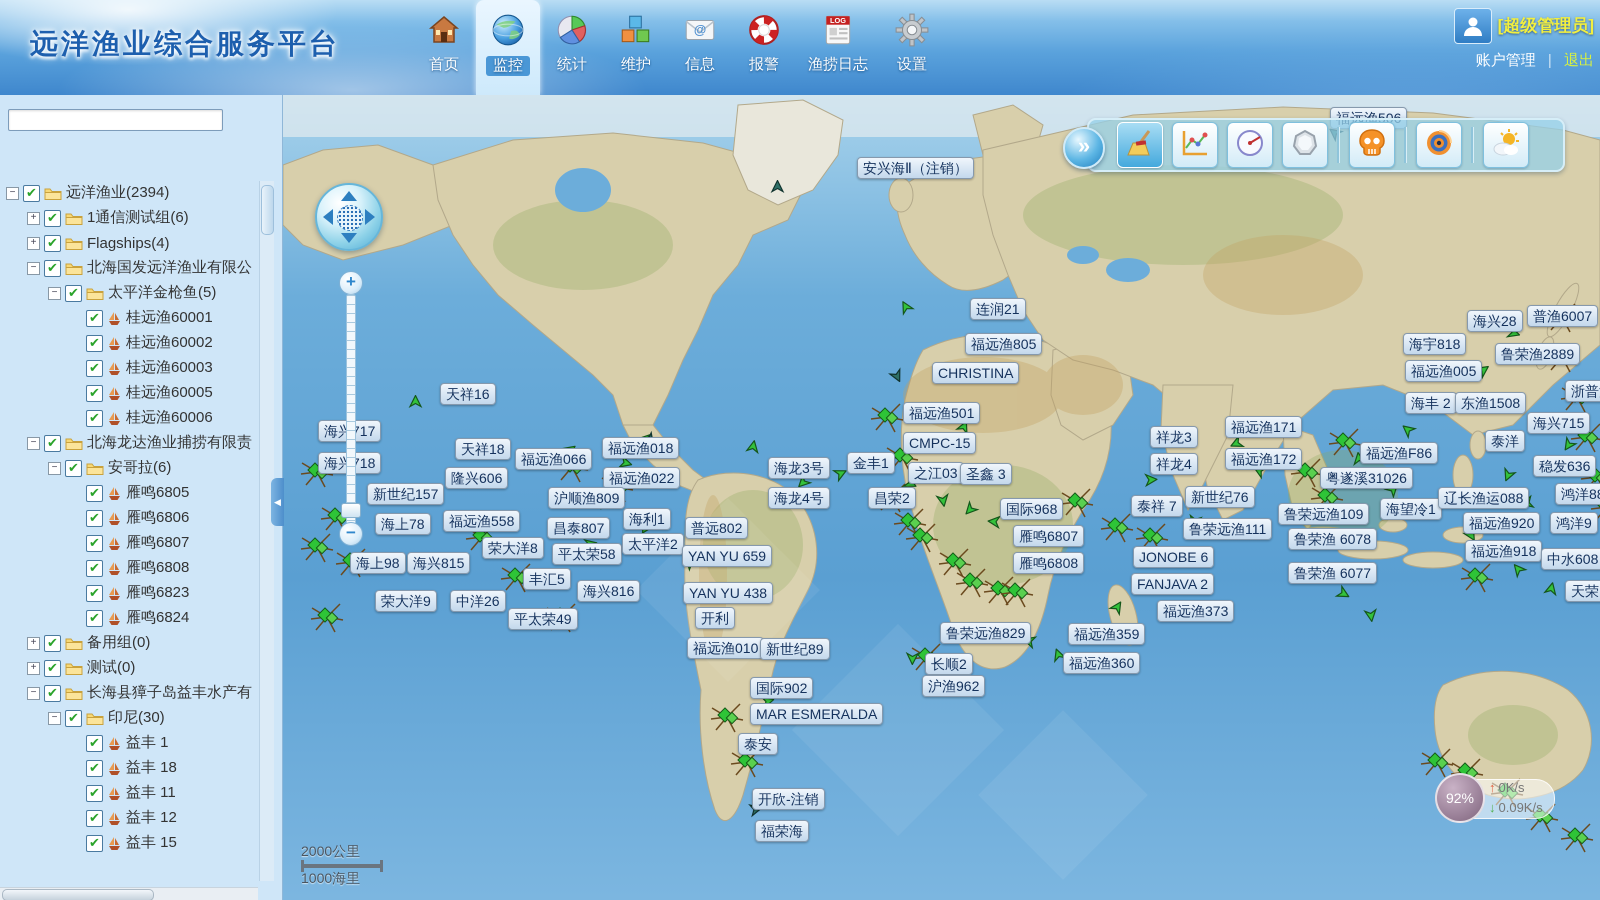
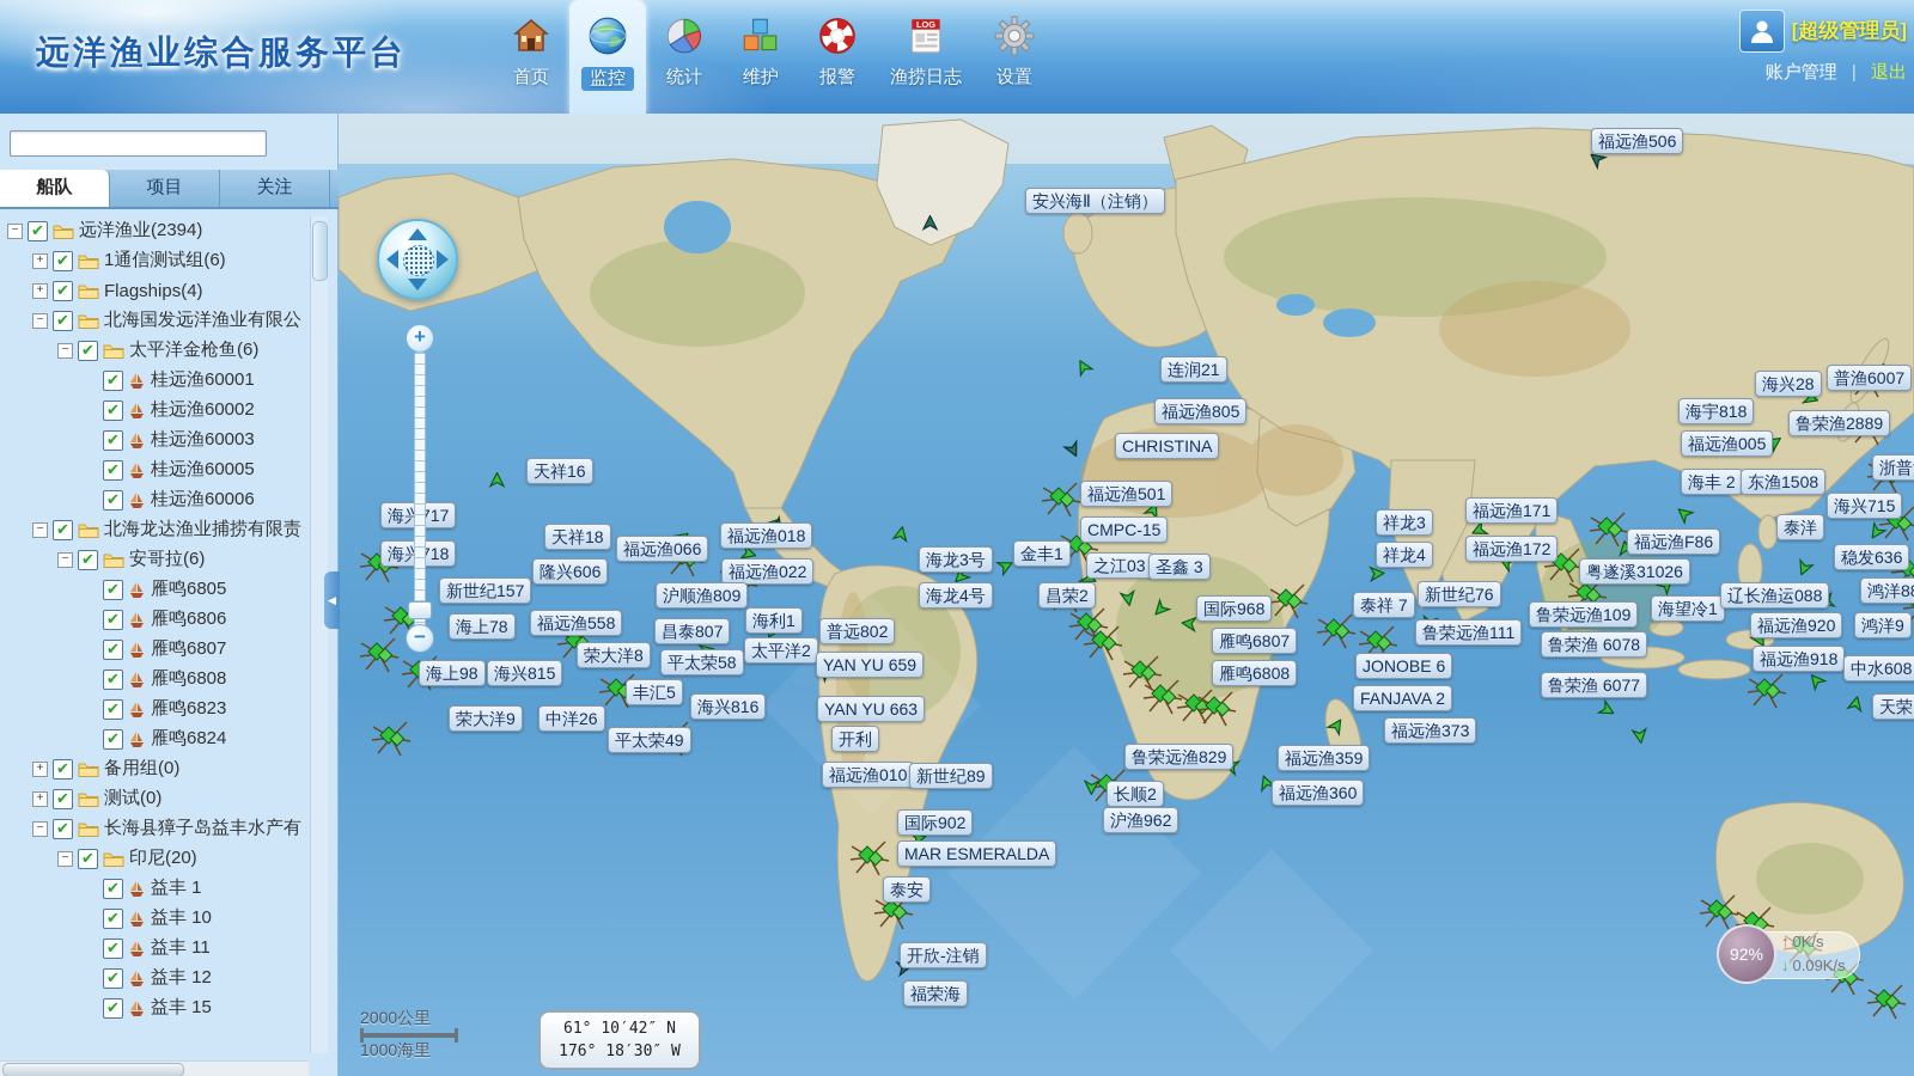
  远洋渔业综合服务平台
  首页
  监控
  统计
  维护
- @
- 信息
  报警
  LOG
  渔捞日志
  设置
  [超级管理员]
  账户管理 | 退出
+ 船队
+ 项目
+ 关注
  −
  ✔
  远洋渔业(2394)
  +
  ✔
  1通信测试组(6)
  +
  ✔
  Flagships(4)
  −
  ✔
  北海国发远洋渔业有限公
  −
  ✔
- 太平洋金枪鱼(5)
+ 太平洋金枪鱼(6)
  ✔
  桂远渔60001
  ✔
  桂远渔60002
  ✔
  桂远渔60003
  ✔
  桂远渔60005
  ✔
  桂远渔60006
  −
  ✔
  北海龙达渔业捕捞有限责
  −
  ✔
  安哥拉(6)
  ✔
  雁鸣6805
  ✔
  雁鸣6806
  ✔
  雁鸣6807
  ✔
  雁鸣6808
  ✔
  雁鸣6823
  ✔
  雁鸣6824
  +
  ✔
  备用组(0)
  +
  ✔
  测试(0)
  −
  ✔
  长海县獐子岛益丰水产有
  −
  ✔
- 印尼(30)
+ 印尼(20)
  ✔
  益丰 1
  ✔
- 益丰 18
+ 益丰 10
  ✔
  益丰 11
  ✔
  益丰 12
  ✔
  益丰 15
  ◀
  福远渔506
  安兴海Ⅱ（注销）
  天祥16
  海兴17
  海兴18
  天祥18
  隆兴606
  福远渔066
  福远渔018
  福远渔022
  沪顺渔809
  新世纪157
  海上78
  福远渔558
  昌泰807
  海利1
  荣大洋8
  平太荣58
  太平洋2
  海上98
  海兴815
  丰汇5
  海兴816
  荣大洋9
  中洋26
  平太荣49
  普远802
  YAN YU 659
- YAN YU 438
+ YAN YU 663
  开利
  福远渔010
  新世纪89
  国际902
  MAR ESMERALDA
  泰安
  开欣-注销
  福荣海
  海龙3号
  海龙4号
  金丰1
  之江03
  圣鑫 3
  昌荣2
  连润21
  福远渔805
  CHRISTINA
  福远渔501
  CMPC-15
  国际968
  雁鸣6807
  雁鸣6808
  鲁荣远渔829
  长顺2
  沪渔962
  福远渔359
  福远渔360
  福远渔373
  祥龙3
  祥龙4
  泰祥 7
  JONOBE 6
  FANJAVA 2
  新世纪76
  鲁荣远渔111
  福远渔171
  福远渔172
  鲁荣远渔109
  鲁荣渔 6078
  鲁荣渔 6077
  粤遂溪31026
  福远渔F86
  海望冷1
  辽长渔运088
  福远渔920
  福远渔918
  海宇818
  福远渔005
  海丰 2
  东渔1508
  海兴28
  普渔6007
  鲁荣渔2889
  海兴715
  泰洋
  稳发636
  鸿洋8
  鸿洋9
  中水608
  天荣
  +
  −
- »
  2000公里
  1000海里
+ 61° 10′42″ N
+ 176° 18′30″ W
  92%
  ↑ 0K/s
  ↓ 0.09K/s
